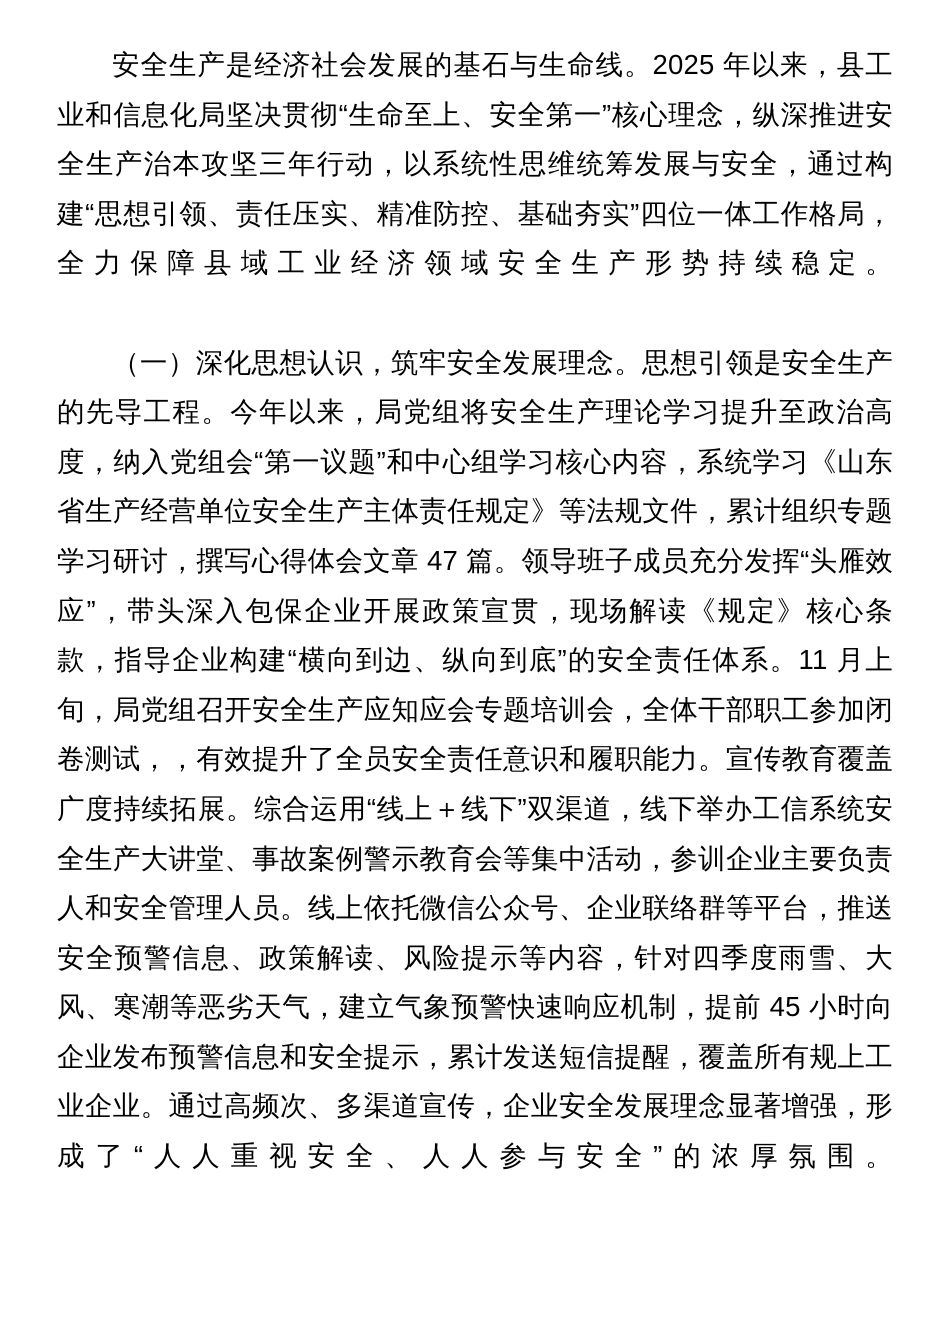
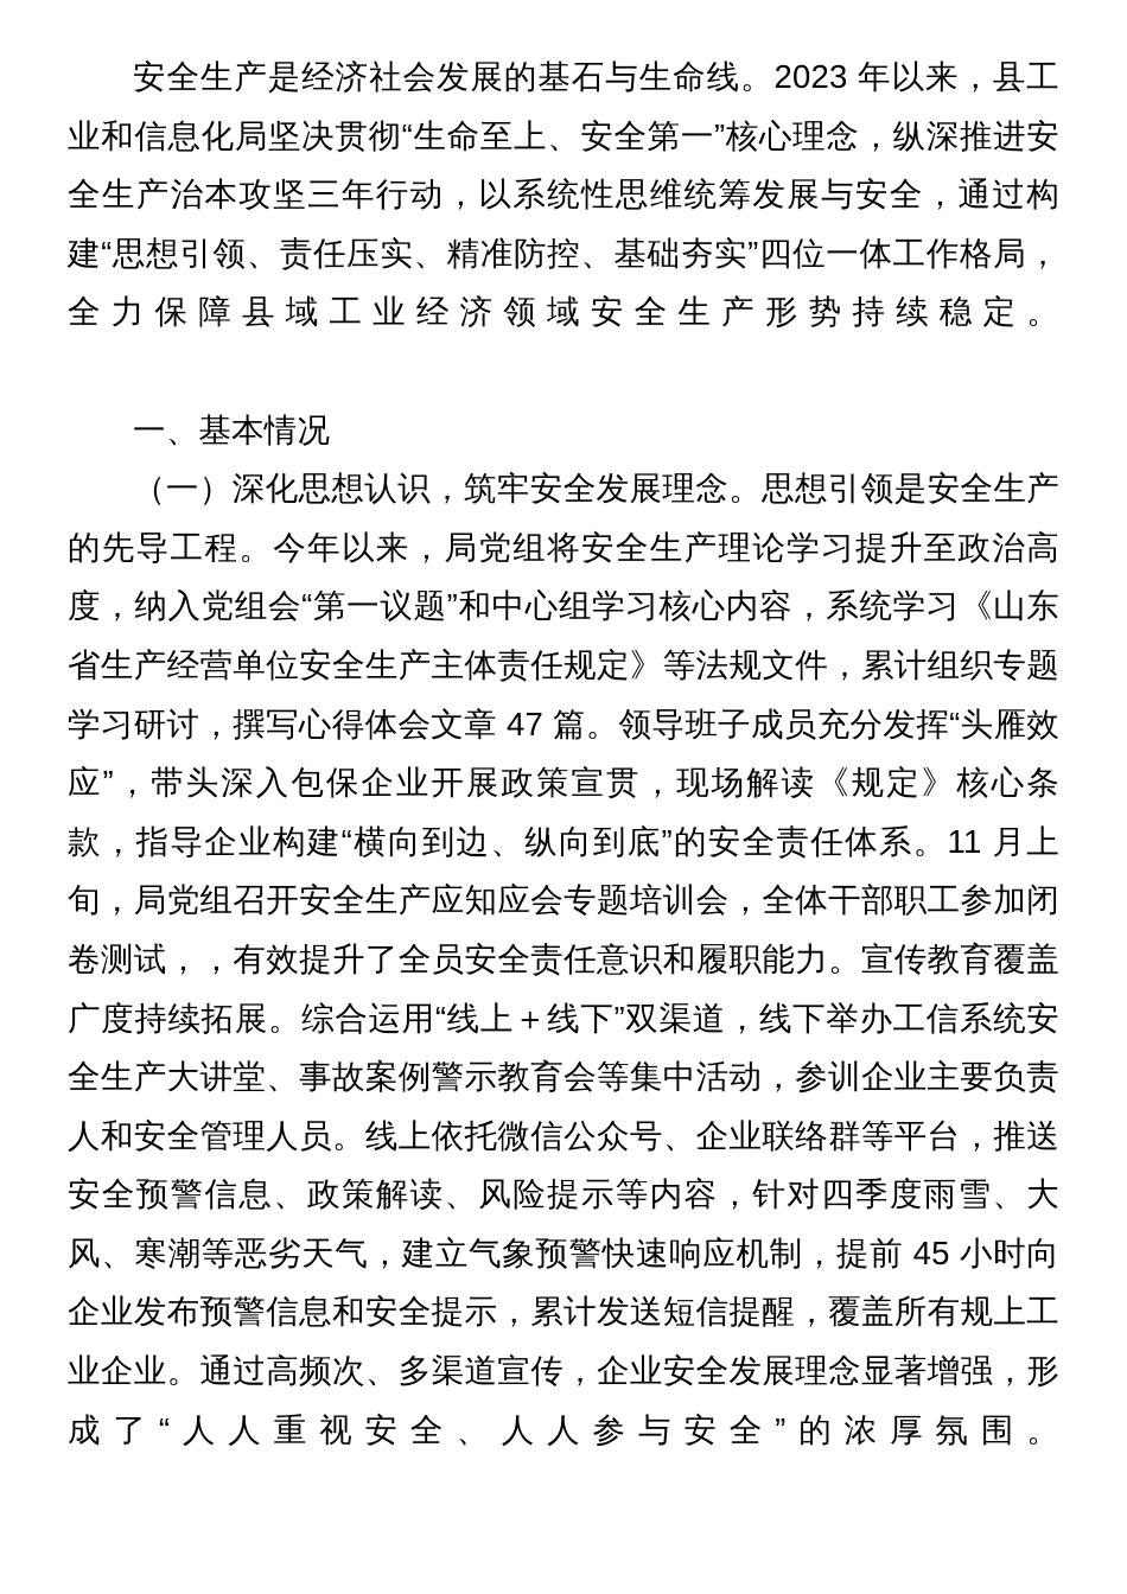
- 安全生产是经济社会发展的基石与生命线。2025 年以来，县工业和信息化局坚决贯彻“生命至上、安全第一”核心理念，纵深推进安全生产治本攻坚三年行动，以系统性思维统筹发展与安全，通过构建“思想引领、责任压实、精准防控、基础夯实”四位一体工作格局，全力保障县域工业经济领域安全生产形势持续稳定。
+ 安全生产是经济社会发展的基石与生命线。2023 年以来，县工业和信息化局坚决贯彻“生命至上、安全第一”核心理念，纵深推进安全生产治本攻坚三年行动，以系统性思维统筹发展与安全，通过构建“思想引领、责任压实、精准防控、基础夯实”四位一体工作格局，全力保障县域工业经济领域安全生产形势持续稳定。
+ 一、基本情况
  （一）深化思想认识，筑牢安全发展理念。思想引领是安全生产的先导工程。今年以来，局党组将安全生产理论学习提升至政治高度，纳入党组会“第一议题”和中心组学习核心内容，系统学习《山东省生产经营单位安全生产主体责任规定》等法规文件，累计组织专题学习研讨，撰写心得体会文章 47 篇。领导班子成员充分发挥“头雁效应”，带头深入包保企业开展政策宣贯，现场解读《规定》核心条款，指导企业构建“横向到边、纵向到底”的安全责任体系。11 月上旬，局党组召开安全生产应知应会专题培训会，全体干部职工参加闭卷测试，，有效提升了全员安全责任意识和履职能力。宣传教育覆盖广度持续拓展。综合运用“线上＋线下”双渠道，线下举办工信系统安全生产大讲堂、事故案例警示教育会等集中活动，参训企业主要负责人和安全管理人员。线上依托微信公众号、企业联络群等平台，推送安全预警信息、政策解读、风险提示等内容，针对四季度雨雪、大风、寒潮等恶劣天气，建立气象预警快速响应机制，提前 45 小时向企业发布预警信息和安全提示，累计发送短信提醒，覆盖所有规上工业企业。通过高频次、多渠道宣传，企业安全发展理念显著增强，形成了“人人重视安全、人人参与安全”的浓厚氛围。
